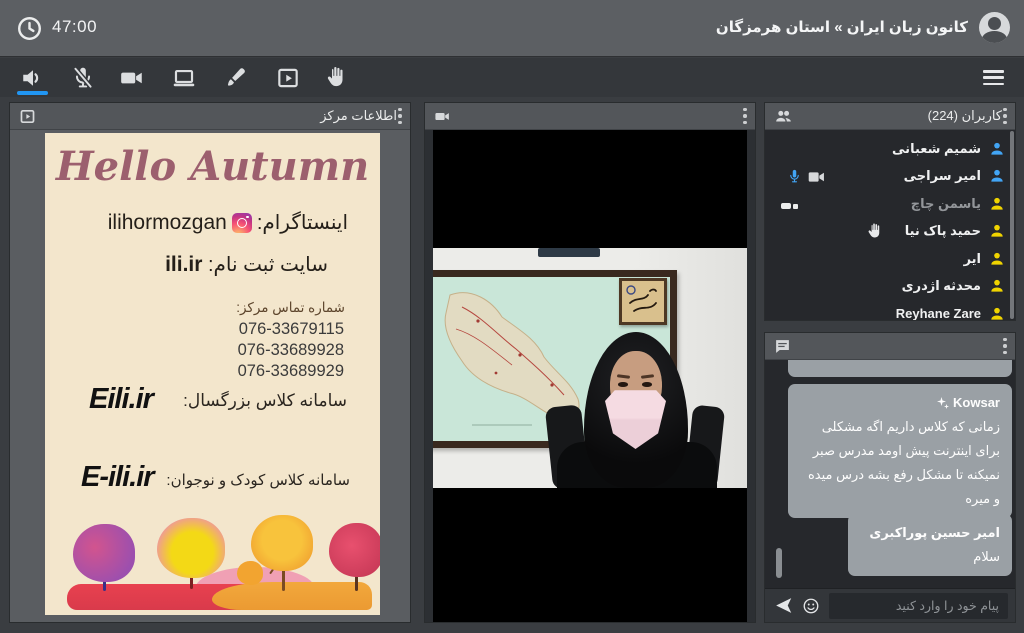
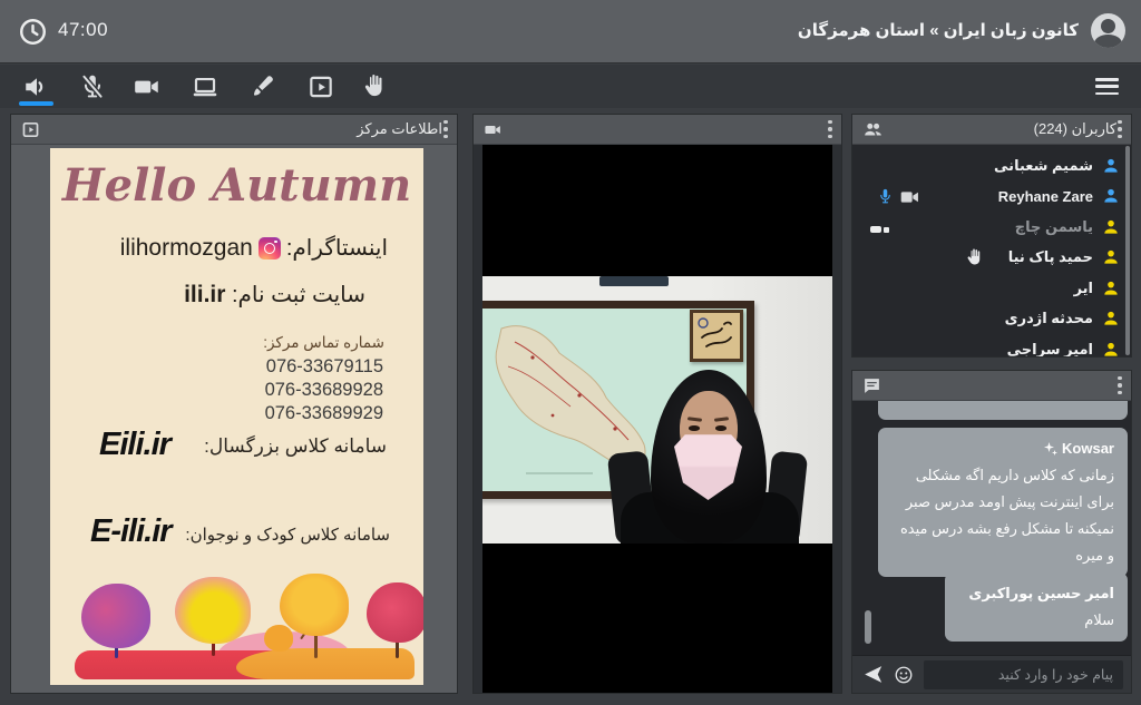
  47:00
  کانون زبان ایران » استان هرمزگان
  اطلاعات مرکز
  Hello Autumn
  اینستاگرام:
  ilihormozgan
  سایت ثبت نام: ili.ir
  شماره تماس مرکز:
  076-33679115
  076-33689928
  076-33689929
  سامانه کلاس بزرگسال:
  Eili.ir
  سامانه کلاس کودک و نوجوان:
  E-ili.ir
  کاربران (224)
  شمیم شعبانی
- امیر سراجی
+ Reyhane Zare
  یاسمن چاچ
  حمید پاک نیا
  ایر
  محدثه اژدری
- Reyhane Zare
+ امیر سراجی
  Kowsar
  زمانی که کلاس داریم اگه مشکلی برای اینترنت پیش اومد مدرس صبر نمیکنه تا مشکل رفع بشه درس میده و میره
  امیر حسین پوراکبری
  سلام
